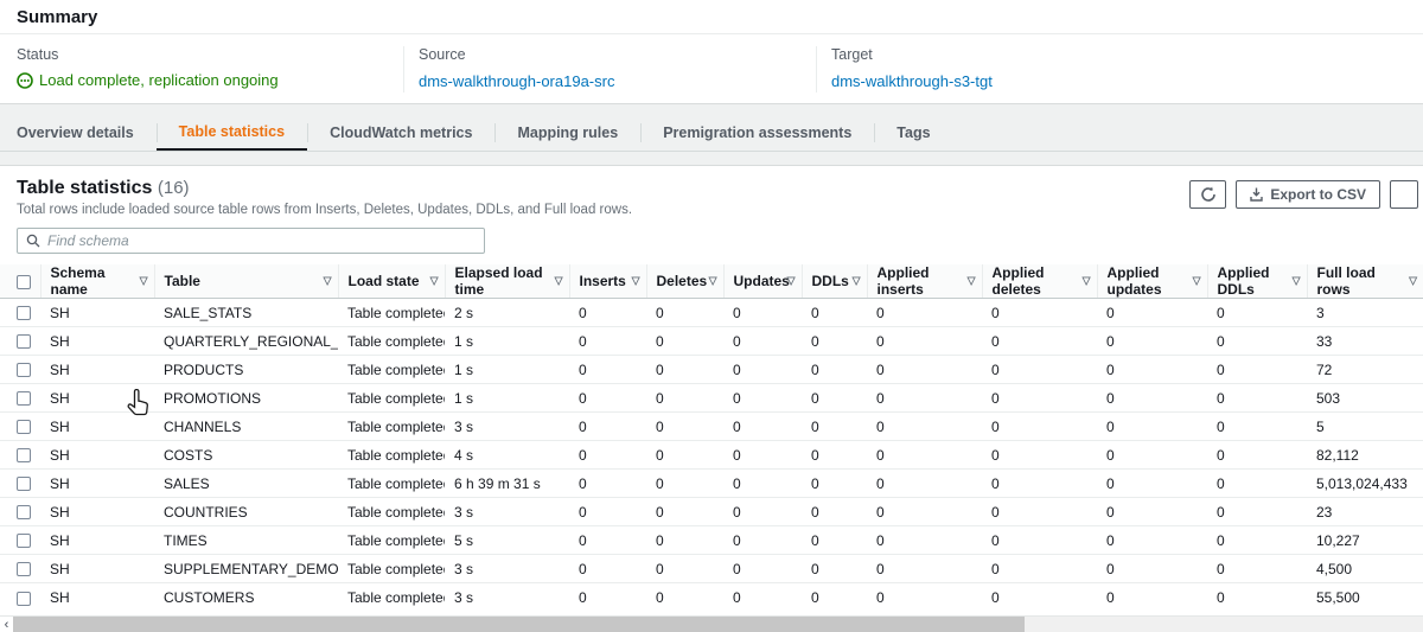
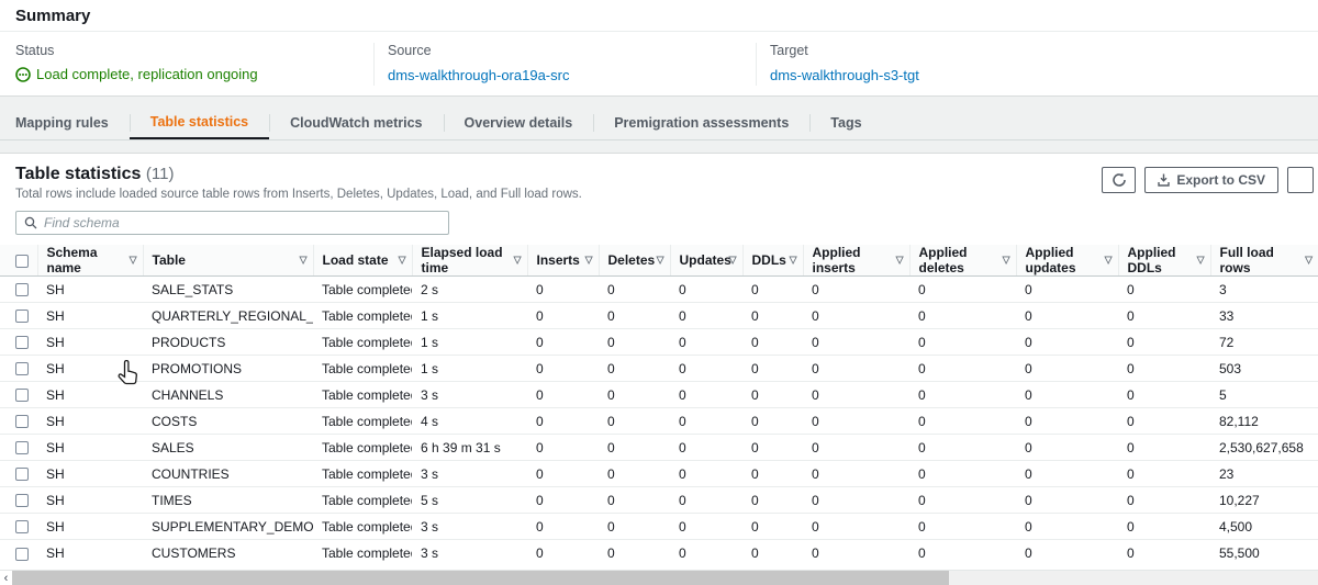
  Summary
  Status
  Load complete, replication ongoing
  Source
  dms-walkthrough-ora19a-src
  Target
  dms-walkthrough-s3-tgt
- Overview details
+ Mapping rules
  Table statistics
  CloudWatch metrics
- Mapping rules
+ Overview details
  Premigration assessments
  Tags
- Table statistics (16)
+ Table statistics (11)
- Total rows include loaded source table rows from Inserts, Deletes, Updates, DDLs, and Full load rows.
+ Total rows include loaded source table rows from Inserts, Deletes, Updates, Load, and Full load rows.
  Export to CSV
  Find schema
  	Schema name▽	Table ▽	Load state ▽	Elapsed load time▽	Inserts ▽	Deletes ▽	Updates▽	DDLs ▽	Applied inserts▽	Applied deletes▽	Applied updates▽	Applied DDLs▽	Full load rows▽
  	SH	SALE_STATS	Table complete	2 s	0	0	0	0	0	0	0	0	3
  	SH	QUARTERLY_REGIONAL_	Table complete	1 s	0	0	0	0	0	0	0	0	33
  	SH	PRODUCTS	Table complete	1 s	0	0	0	0	0	0	0	0	72
  	SH	PROMOTIONS	Table complete	1 s	0	0	0	0	0	0	0	0	503
  	SH	CHANNELS	Table complete	3 s	0	0	0	0	0	0	0	0	5
  	SH	COSTS	Table complete	4 s	0	0	0	0	0	0	0	0	82,112
- 	SH	SALES	Table complete	6 h 39 m 31 s	0	0	0	0	0	0	0	0	5,013,024,433
+ 	SH	SALES	Table complete	6 h 39 m 31 s	0	0	0	0	0	0	0	0	2,530,627,658
  	SH	COUNTRIES	Table complete	3 s	0	0	0	0	0	0	0	0	23
  	SH	TIMES	Table complete	5 s	0	0	0	0	0	0	0	0	10,227
  	SH	SUPPLEMENTARY_DEMO	Table complete	3 s	0	0	0	0	0	0	0	0	4,500
  	SH	CUSTOMERS	Table complete	3 s	0	0	0	0	0	0	0	0	55,500
  ‹
